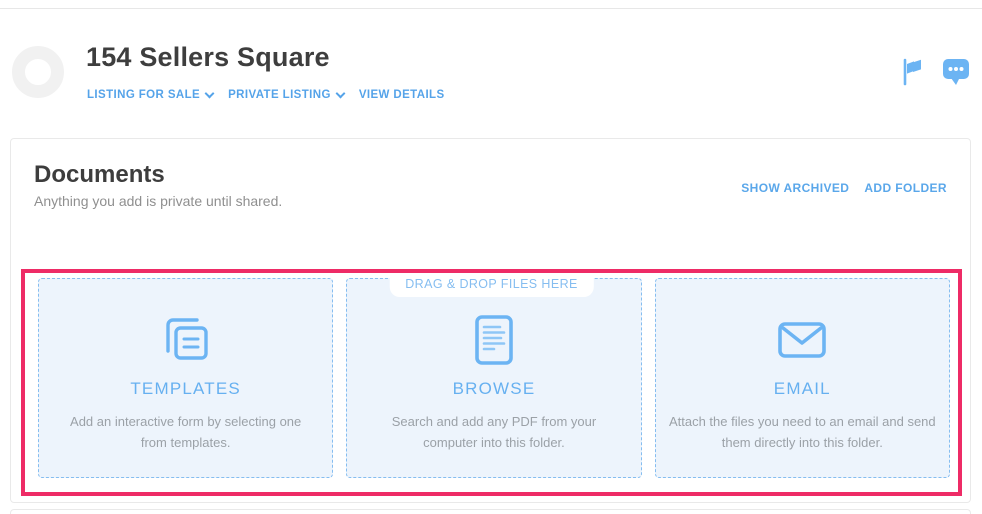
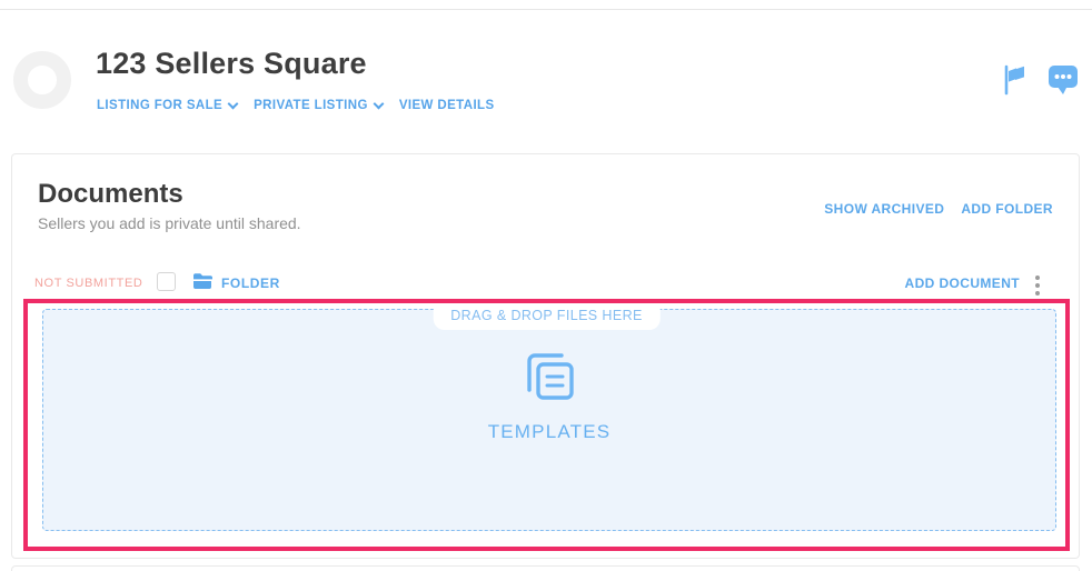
- 154 Sellers Square
+ 123 Sellers Square
  LISTING FOR SALE
  PRIVATE LISTING
  VIEW DETAILS
  Documents
- Anything you add is private until shared.
+ Sellers you add is private until shared.
  SHOW ARCHIVED
  ADD FOLDER
+ NOT SUBMITTED
+ FOLDER
+ ADD DOCUMENT
  DRAG & DROP FILES HERE
  TEMPLATES
- Add an interactive form by selecting one from templates.
- BROWSE
- Search and add any PDF from your computer into this folder.
- EMAIL
- Attach the files you need to an email and send them directly into this folder.
